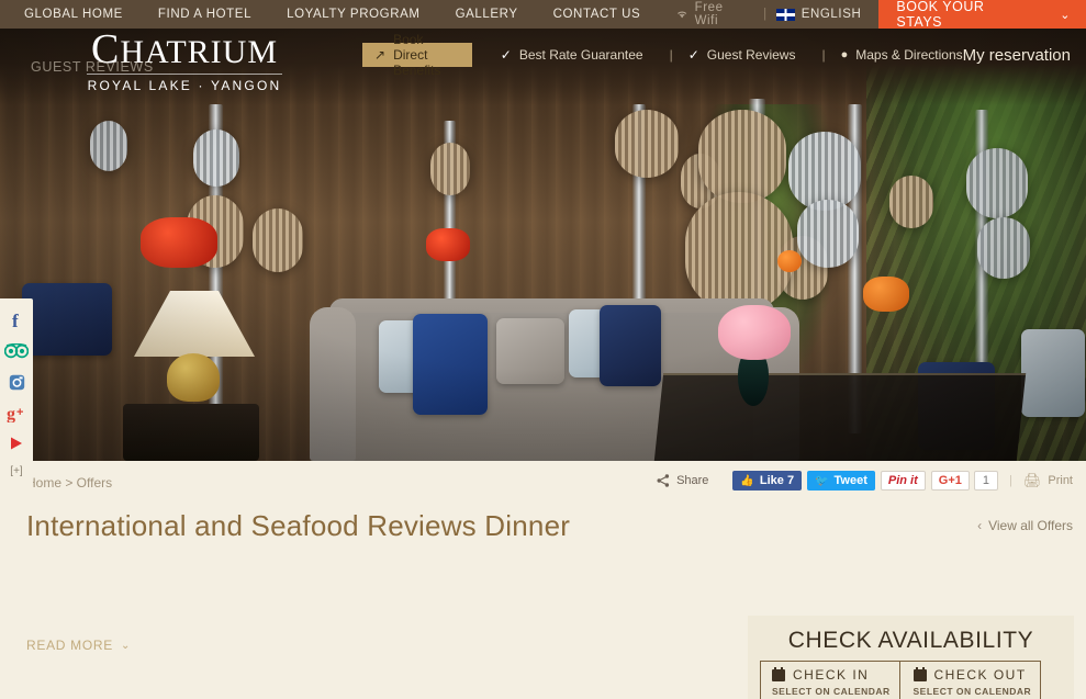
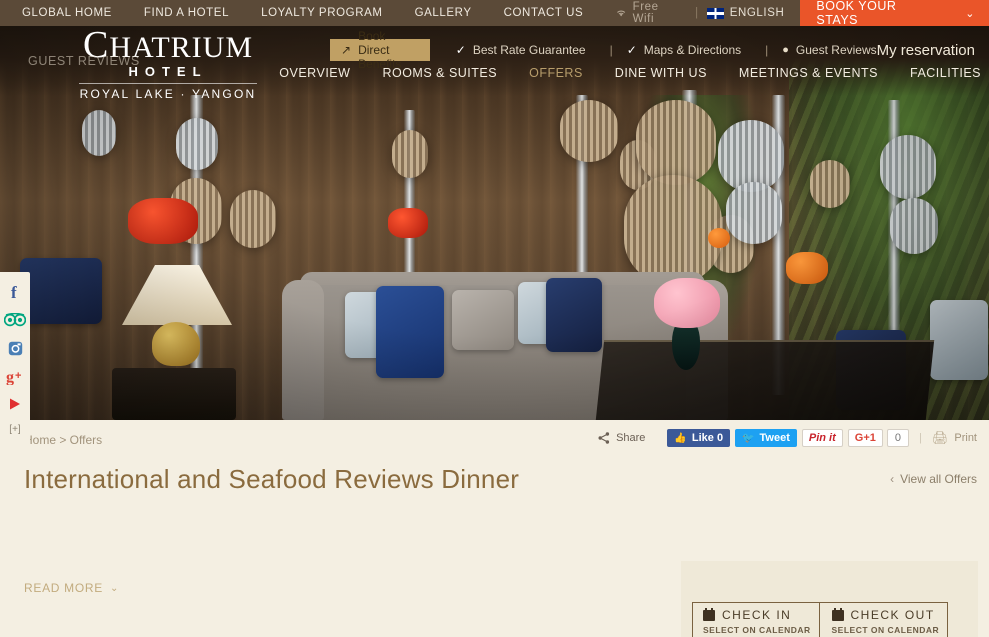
  GLOBAL HOME
  FIND A HOTEL
  LOYALTY PROGRAM
  GALLERY
  CONTACT US
  Free Wifi
  |
  ENGLISH
  BOOK YOUR STAYS
  ⌄
  GUEST REVIEWS
  CHATRIUM
+ HOTEL
  ROYAL LAKE · YANGON
  ↗
  Book Direct Benefits
  ✓
  Best Rate Guarantee
  |
  ✓
- Guest Reviews
+ Maps & Directions
  |
  ●
- Maps & Directions
+ Guest Reviews
  My reservation
+ OVERVIEW
+ ROOMS & SUITES
+ OFFERS
+ DINE WITH US
+ MEETINGS & EVENTS
+ FACILITIES
  f
  g
  +
  [+]
  ome > Offers
  Share
  👍
- Like 7
+ Like 0
  🐦
  Tweet
  Pin it
  G+1
- 1
+ 0
  |
  🖨
  Print
  International and Seafood Reviews Dinner
  ‹
  View all Offers
  READ MORE
  ⌄
- CHECK AVAILABILITY
  CHECK IN
  SELECT ON CALENDAR
  CHECK OUT
  SELECT ON CALENDAR
